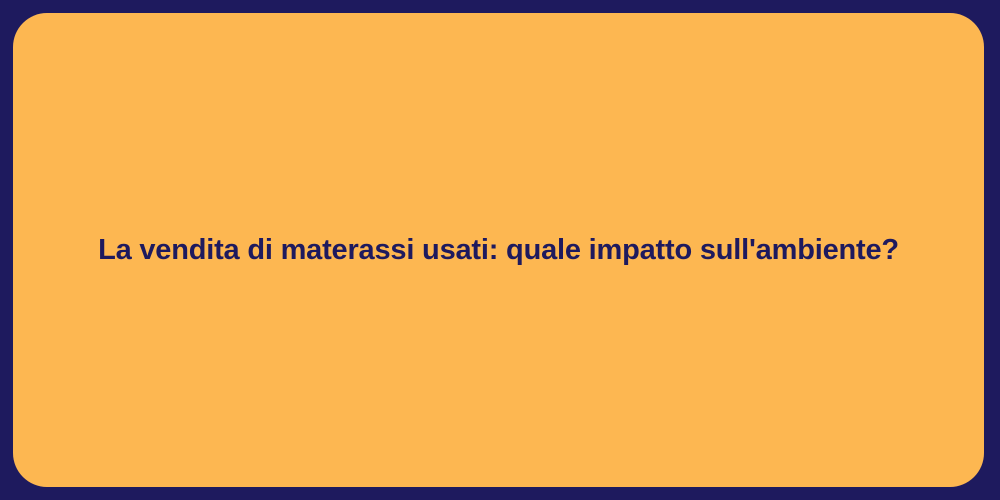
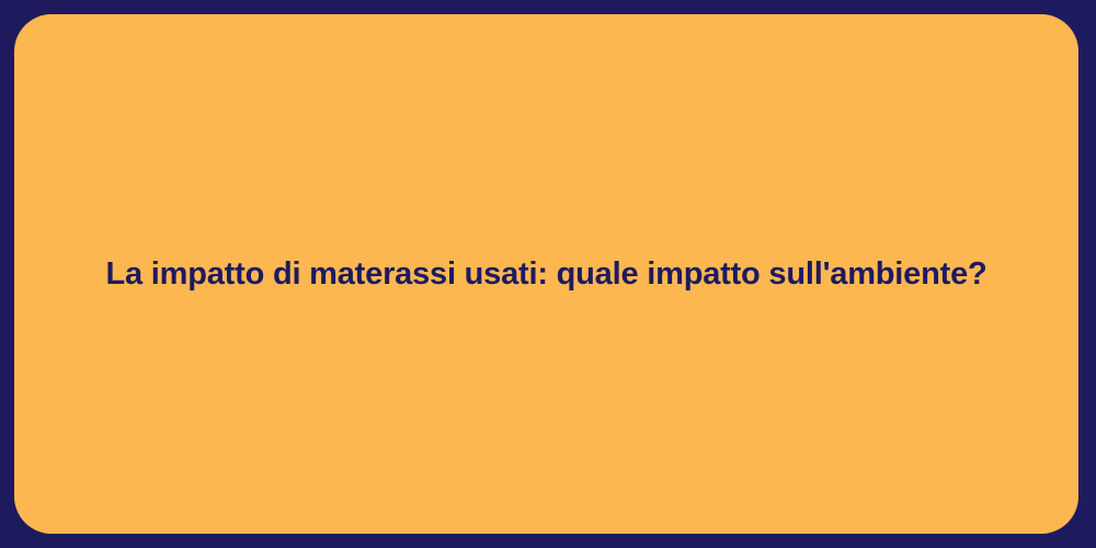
- La vendita di materassi usati: quale impatto sull'ambiente?
+ La impatto di materassi usati: quale impatto sull'ambiente?
